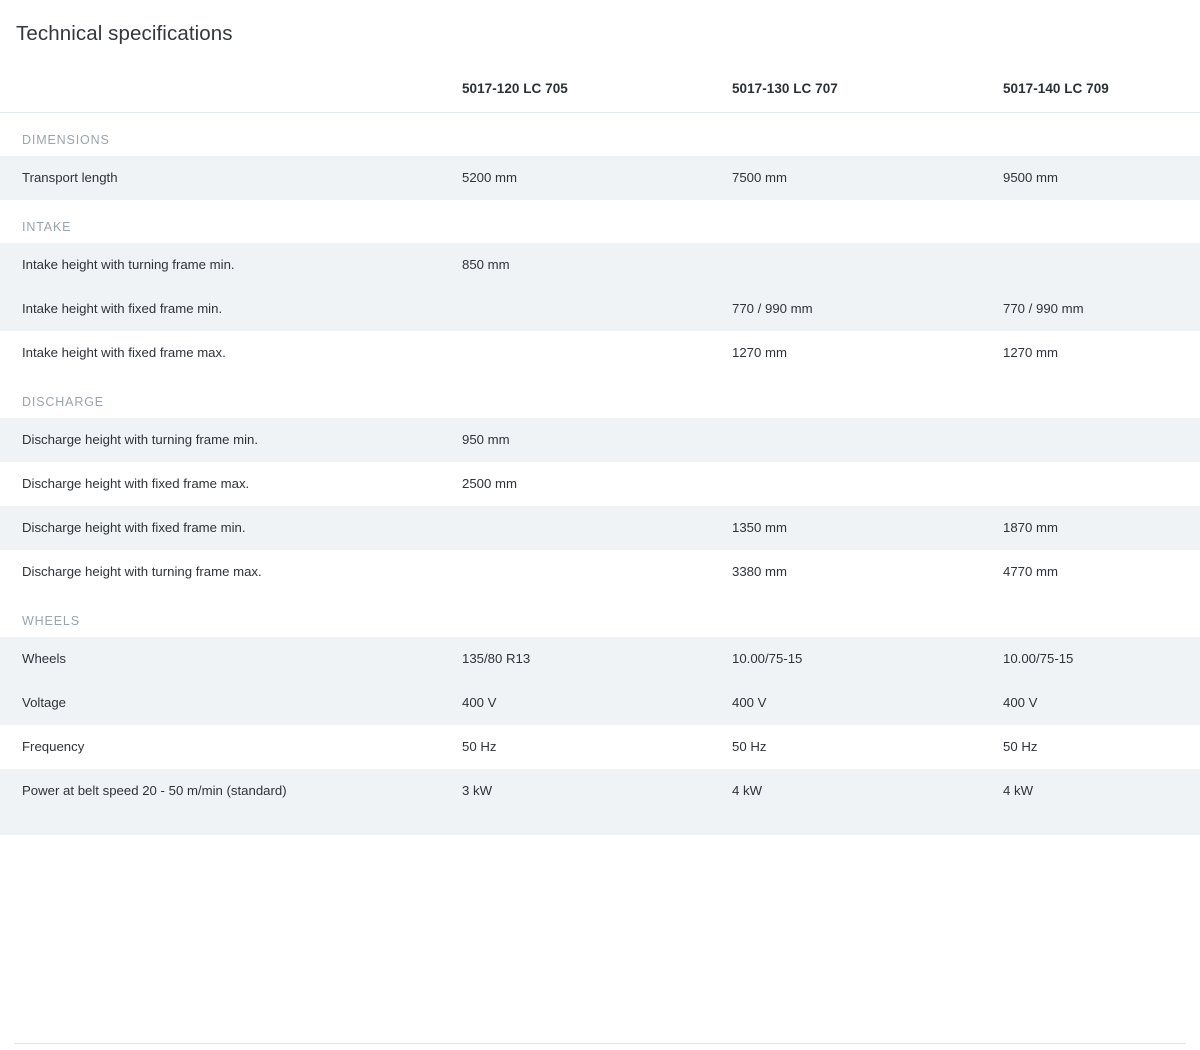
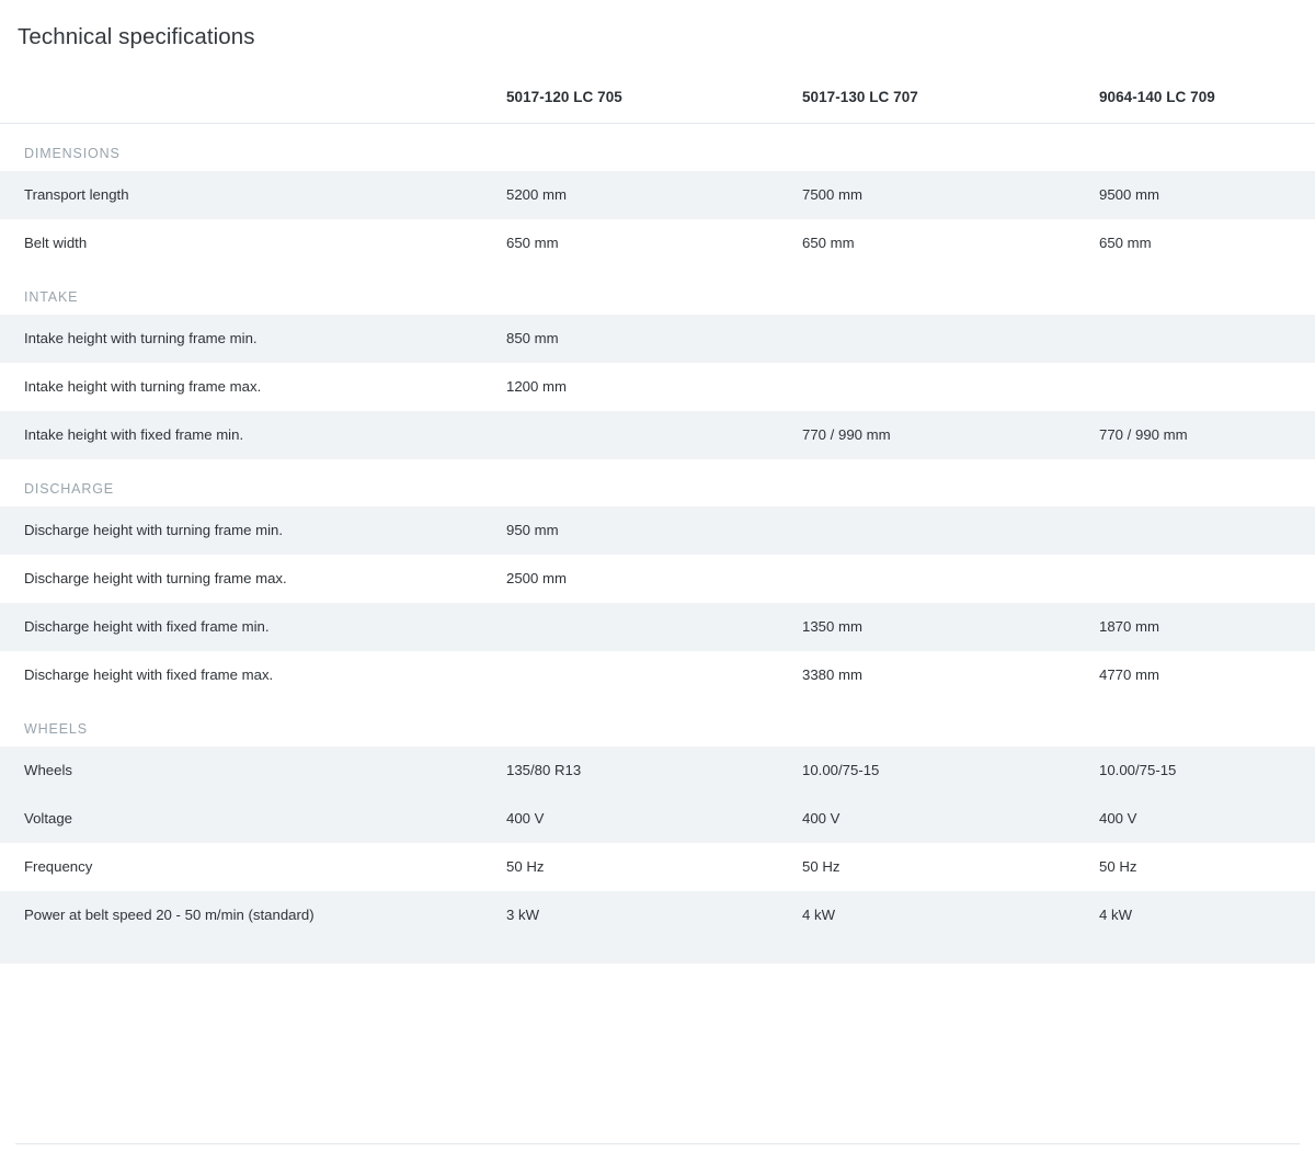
  Technical specifications
- 	5017-120 LC 705	5017-130 LC 707	5017-140 LC 709
+ 	5017-120 LC 705	5017-130 LC 707	9064-140 LC 709
  DIMENSIONS
  Transport length	5200 mm	7500 mm	9500 mm
+ Belt width	650 mm	650 mm	650 mm
  INTAKE
  Intake height with turning frame min.	850 mm
+ Intake height with turning frame max.	1200 mm
  Intake height with fixed frame min.		770 / 990 mm	770 / 990 mm
- Intake height with fixed frame max.		1270 mm	1270 mm
  DISCHARGE
  Discharge height with turning frame min.	950 mm
- Discharge height with fixed frame max.	2500 mm
+ Discharge height with turning frame max.	2500 mm
  Discharge height with fixed frame min.		1350 mm	1870 mm
- Discharge height with turning frame max.		3380 mm	4770 mm
+ Discharge height with fixed frame max.		3380 mm	4770 mm
  WHEELS
  Wheels	135/80 R13	10.00/75-15	10.00/75-15
  Voltage	400 V	400 V	400 V
  Frequency	50 Hz	50 Hz	50 Hz
  Power at belt speed 20 - 50 m/min (standard)	3 kW	4 kW	4 kW
